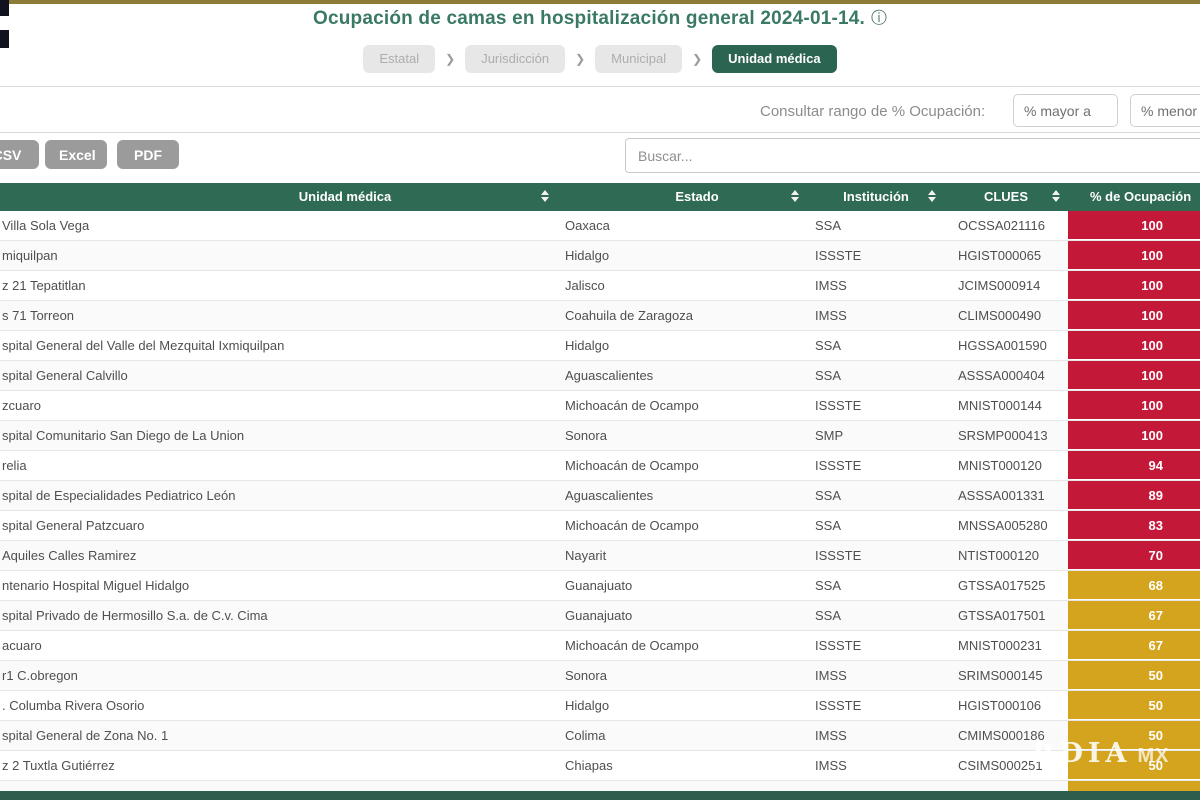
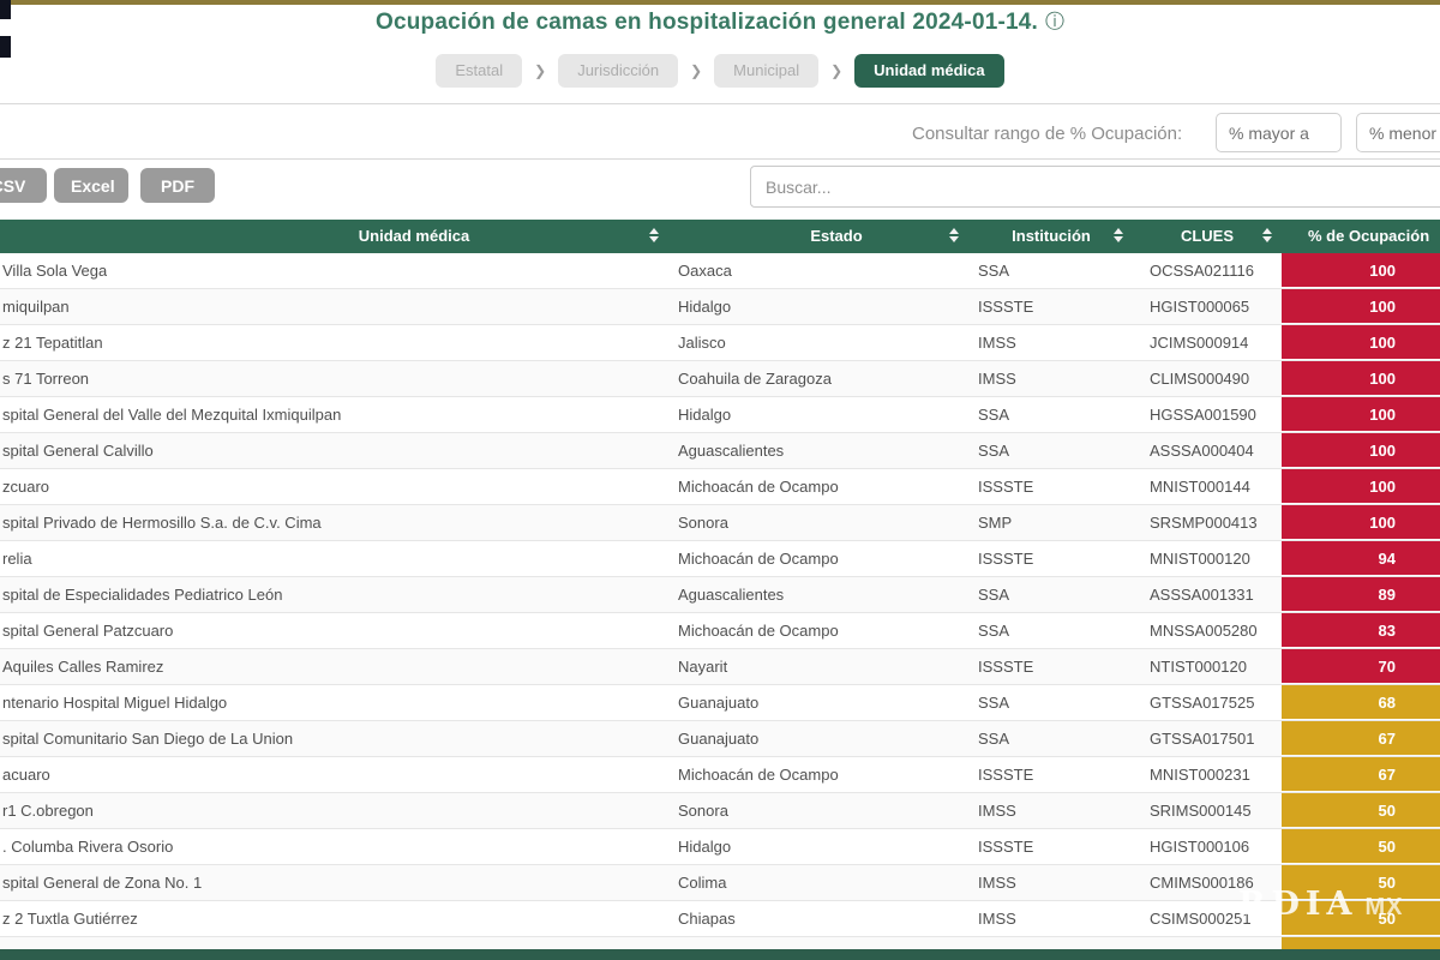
  Ocupación de camas en hospitalización general 2024-01-14. ⓘ
  Estatal
  ❯
  Jurisdicción
  ❯
  Municipal
  ❯
  Unidad médica
  Consultar rango de % Ocupación:
  % mayor a
  % menor
  Excel
  PDF
  Buscar...
  Unidad médica
  Estado
  Institución
  CLUES
  % de Ocupación
  Villa Sola Vega
  Oaxaca
  SSA
  OCSSA021116
  100
  miquilpan
  Hidalgo
  ISSSTE
  HGIST000065
  100
  z 21 Tepatitlan
  Jalisco
  IMSS
  JCIMS000914
  100
  s 71 Torreon
  Coahuila de Zaragoza
  IMSS
  CLIMS000490
  100
  spital General del Valle del Mezquital Ixmiquilpan
  Hidalgo
  SSA
  HGSSA001590
  100
  spital General Calvillo
  Aguascalientes
  SSA
  ASSSA000404
  100
  zcuaro
  Michoacán de Ocampo
  ISSSTE
  MNIST000144
  100
- spital Comunitario San Diego de La Union
+ spital Privado de Hermosillo S.a. de C.v. Cima
  Sonora
  SMP
  SRSMP000413
  100
  relia
  Michoacán de Ocampo
  ISSSTE
  MNIST000120
  94
  spital de Especialidades Pediatrico León
  Aguascalientes
  SSA
  ASSSA001331
  89
  spital General Patzcuaro
  Michoacán de Ocampo
  SSA
  MNSSA005280
  83
  Aquiles Calles Ramirez
  Nayarit
  ISSSTE
  NTIST000120
  70
  ntenario Hospital Miguel Hidalgo
  Guanajuato
  SSA
  GTSSA017525
  68
- spital Privado de Hermosillo S.a. de C.v. Cima
+ spital Comunitario San Diego de La Union
  Guanajuato
  SSA
  GTSSA017501
  67
  acuaro
  Michoacán de Ocampo
  ISSSTE
  MNIST000231
  67
  r1 C.obregon
  Sonora
  IMSS
  SRIMS000145
  50
  . Columba Rivera Osorio
  Hidalgo
  ISSSTE
  HGIST000106
  50
  spital General de Zona No. 1
  Colima
  IMSS
  CMIMS000186
  50
  z 2 Tuxtla Gutiérrez
  Chiapas
  IMSS
  CSIMS000251
  50
  RDIA
  MX
